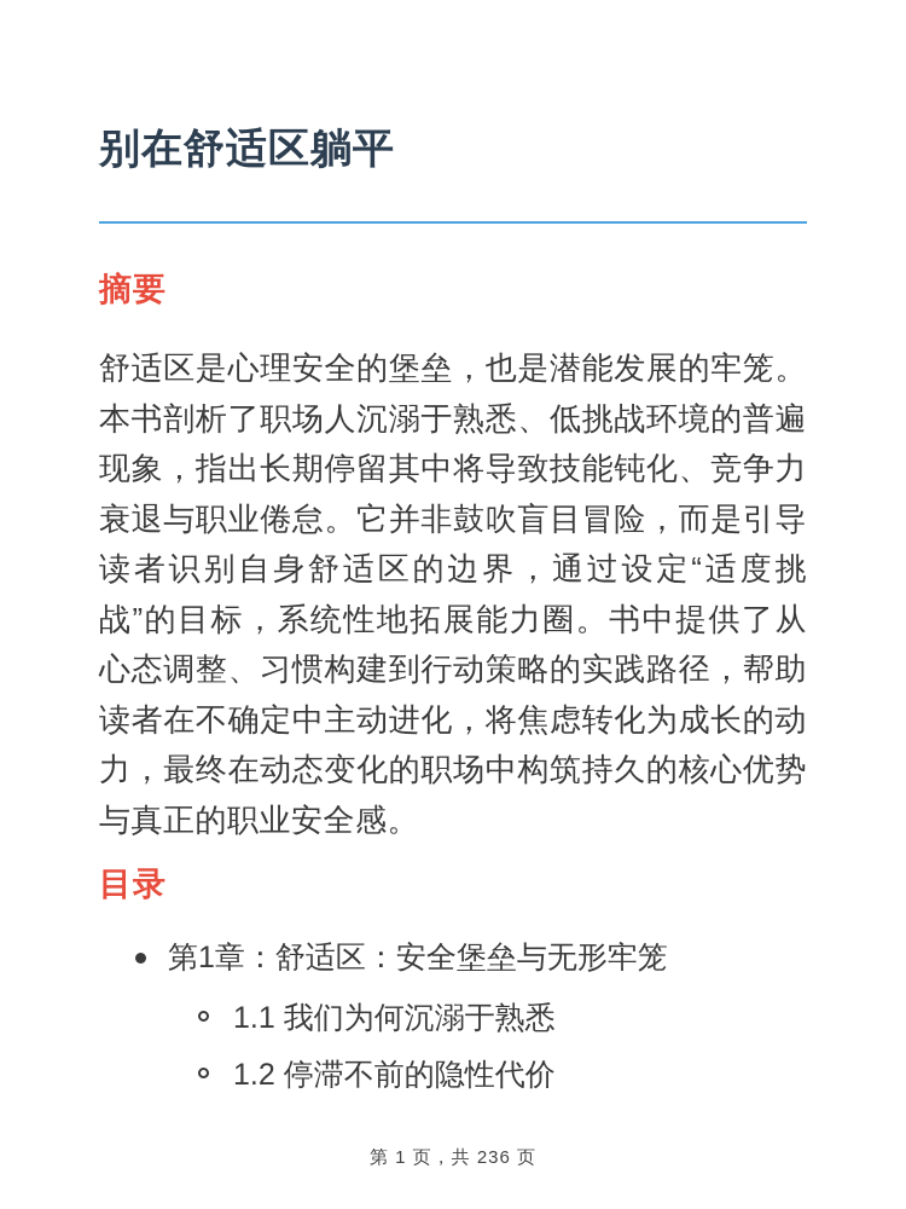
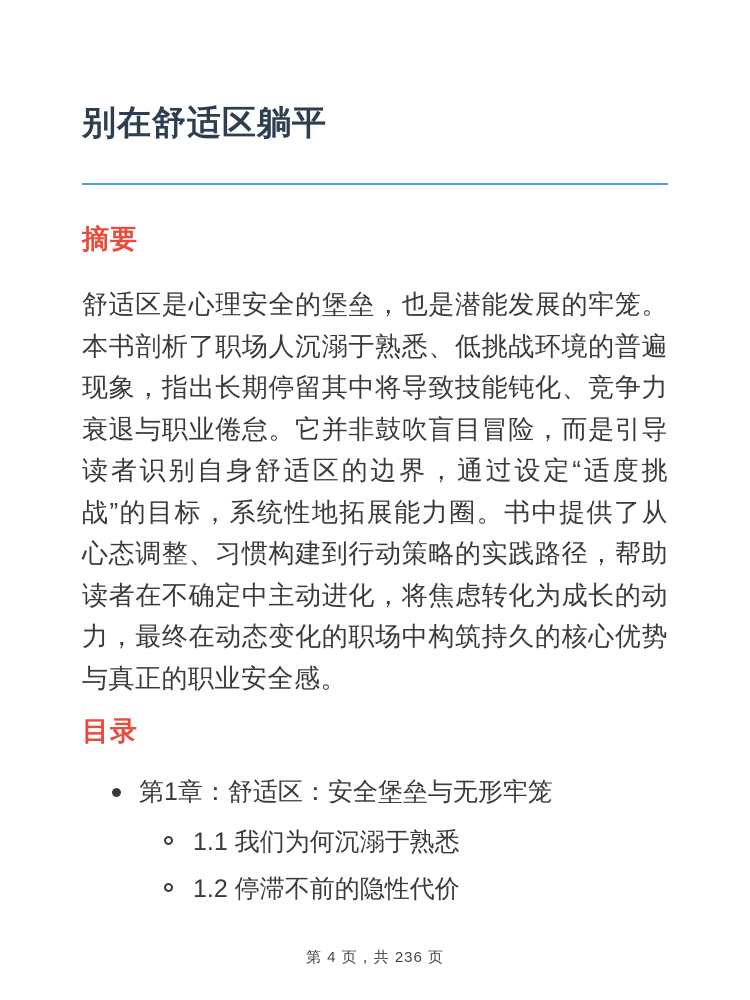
  别在舒适区躺平
  摘要
  舒适区是心理安全的堡垒，也是潜能发展的牢笼。本书剖析了职场人沉溺于熟悉、低挑战环境的普遍现象，指出长期停留其中将导致技能钝化、竞争力衰退与职业倦怠。它并非鼓吹盲目冒险，而是引导读者识别自身舒适区的边界，通过设定“适度挑战”的目标，系统性地拓展能力圈。书中提供了从心态调整、习惯构建到行动策略的实践路径，帮助读者在不确定中主动进化，将焦虑转化为成长的动力，最终在动态变化的职场中构筑持久的核心优势与真正的职业安全感。
  目录
  第1章：舒适区：安全堡垒与无形牢笼
  1.1 我们为何沉溺于熟悉
  1.2 停滞不前的隐性代价
- 第 1 页，共 236 页
+ 第 4 页，共 236 页
